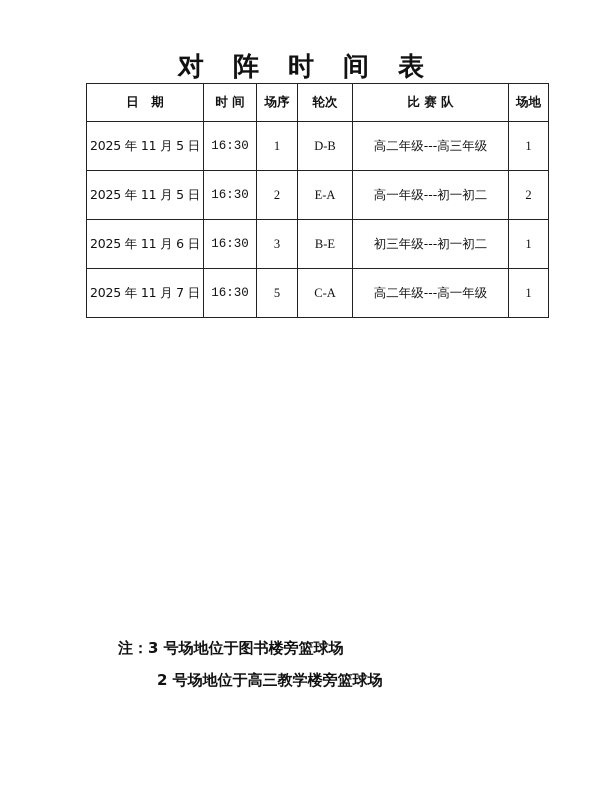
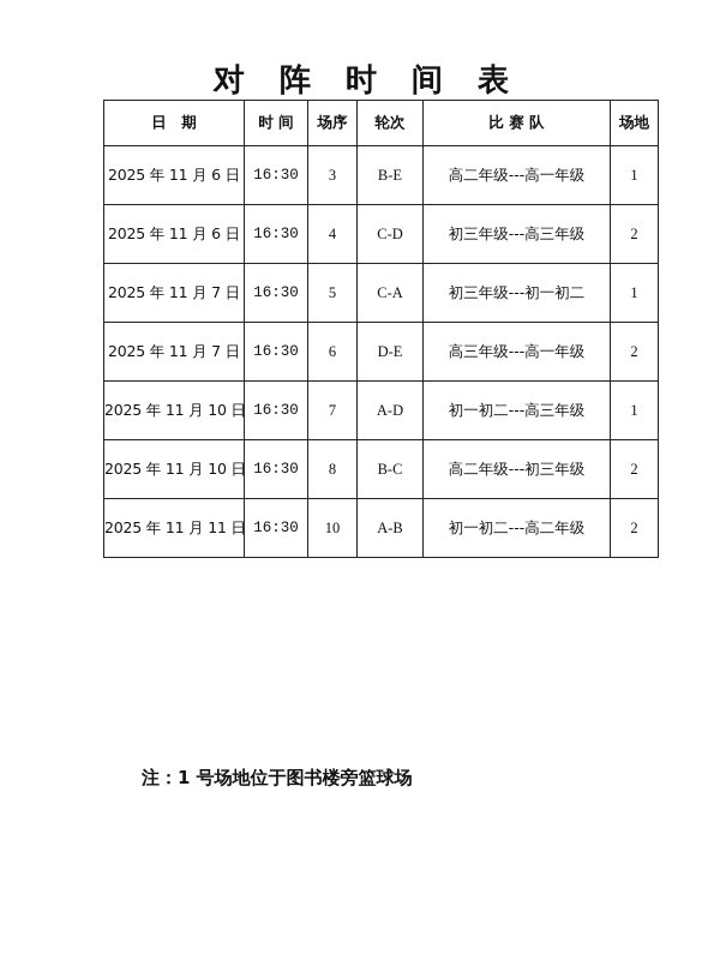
  对 阵 时 间 表
  日 期	时 间	场序	轮次	比 赛 队	场地
- 2025 年 11 月 5 日	16:30	1	D-B	高二年级---高三年级	1
- 2025 年 11 月 5 日	16:30	2	E-A	高一年级---初一初二	2
- 2025 年 11 月 6 日	16:30	3	B-E	初三年级---初一初二	1
+ 2025 年 11 月 6 日	16:30	3	B-E	高二年级---高一年级	1
+ 2025 年 11 月 6 日	16:30	4	C-D	初三年级---高三年级	2
- 2025 年 11 月 7 日	16:30	5	C-A	高二年级---高一年级	1
+ 2025 年 11 月 7 日	16:30	5	C-A	初三年级---初一初二	1
+ 2025 年 11 月 7 日	16:30	6	D-E	高三年级---高一年级	2
+ 2025 年 11 月 10 日	16:30	7	A-D	初一初二---高三年级	1
+ 2025 年 11 月 10 日	16:30	8	B-C	高二年级---初三年级	2
+ 2025 年 11 月 11 日	16:30	10	A-B	初一初二---高二年级	2
- 注：3 号场地位于图书楼旁篮球场
+ 注：1 号场地位于图书楼旁篮球场
- 2 号场地位于高三教学楼旁篮球场
